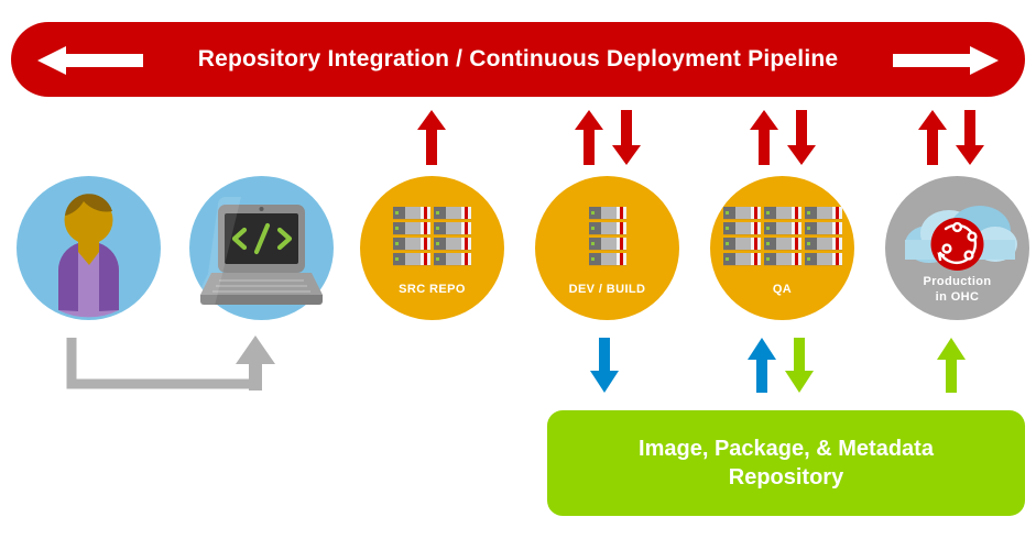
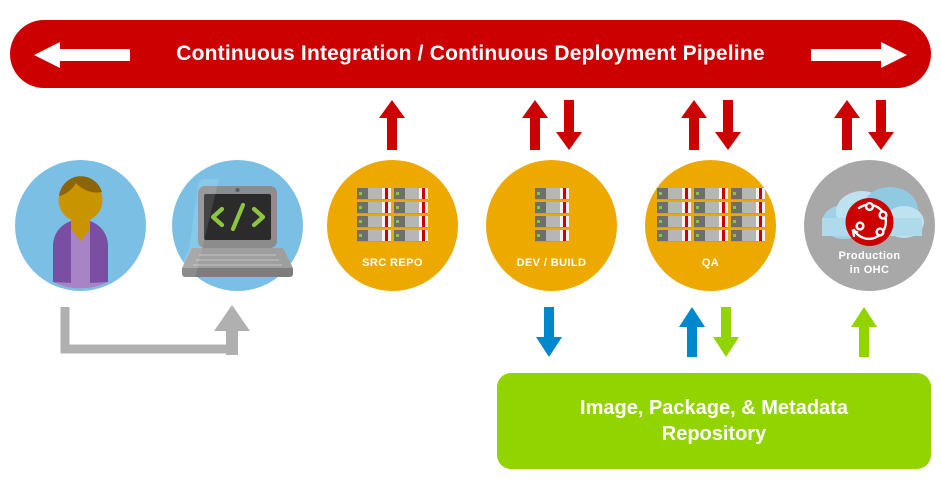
- Repository Integration / Continuous Deployment Pipeline
+ Continuous Integration / Continuous Deployment Pipeline
  SRC REPO
  DEV / BUILD
  QA
  Production
  in OHC
  Image, Package, & Metadata
  Repository
